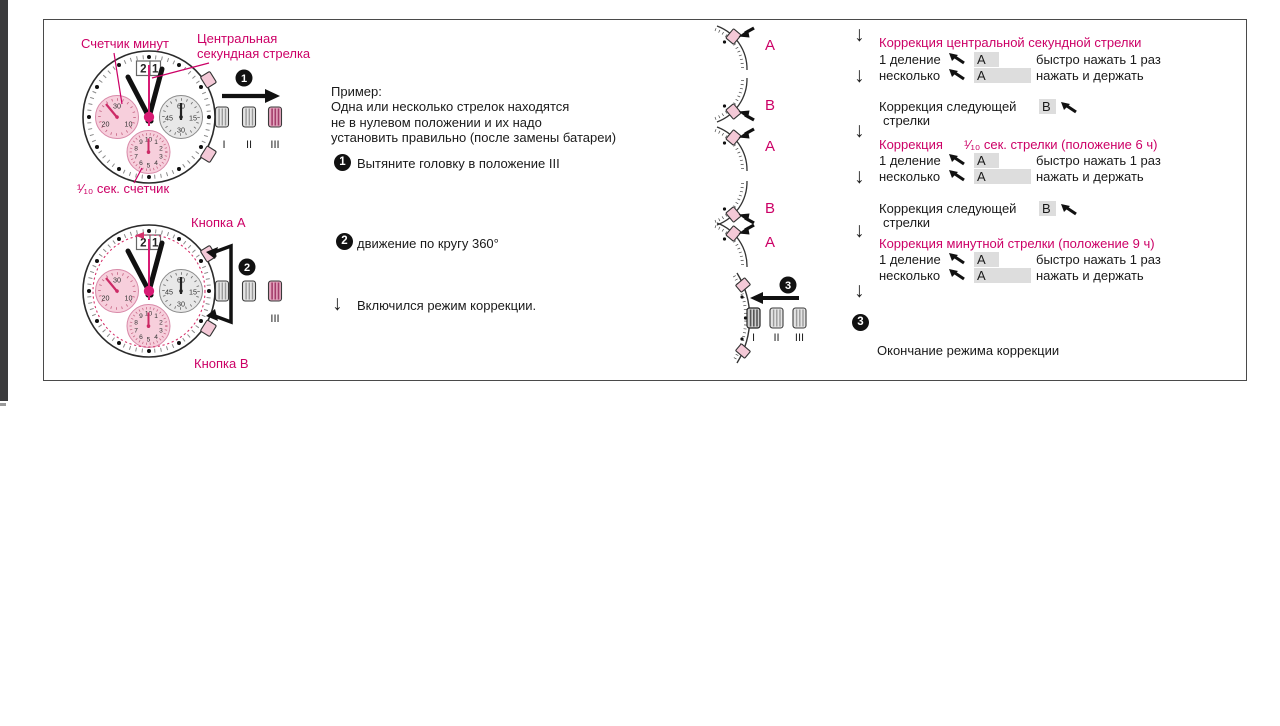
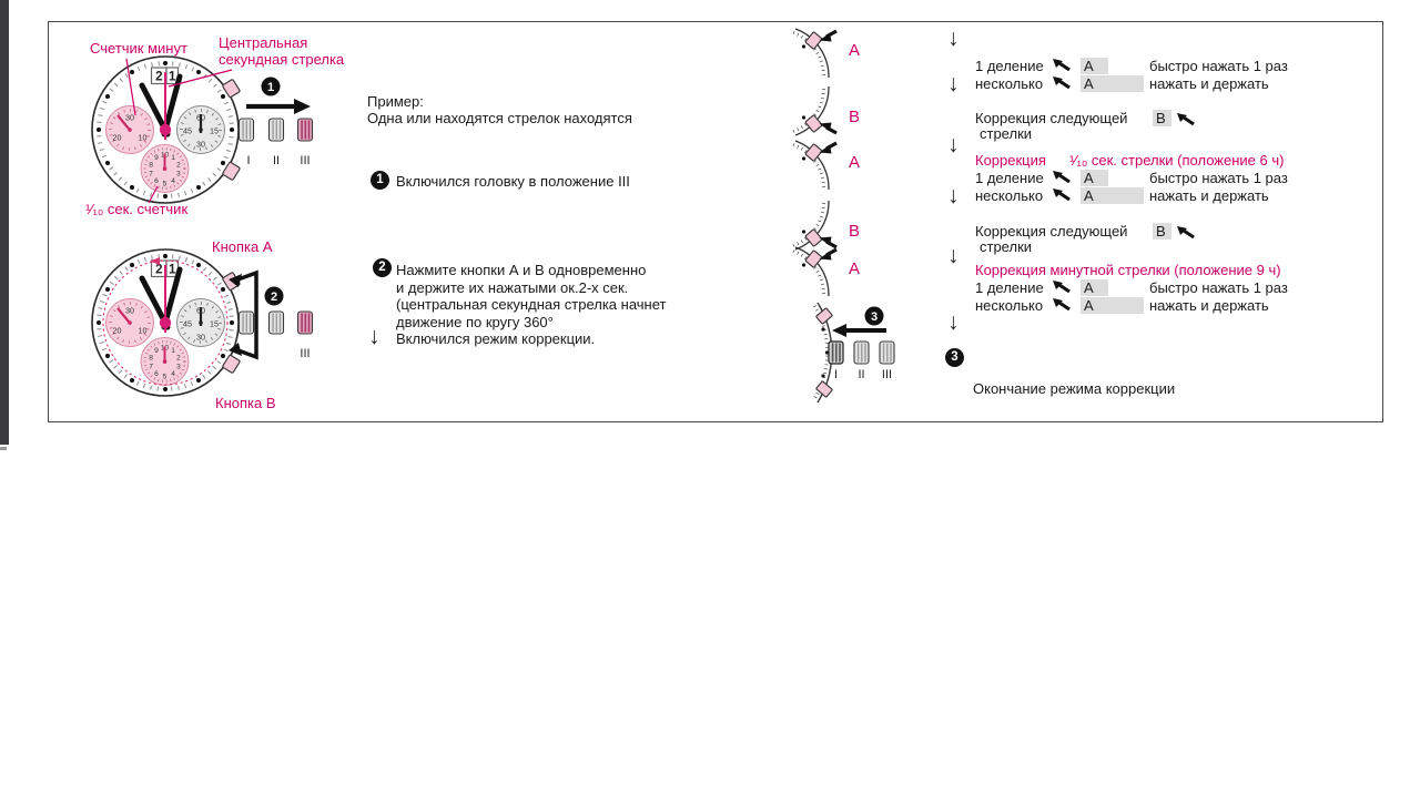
  I
  II
  III
  1
  Счетчик минут
  Центральная
  секундная стрелка
  ¹⁄₁₀ сек. счетчик
  III
  2
  Кнопка А
  Кнопка В
  Пример:
- Одна или несколько стрелок находятся
+ Одна или находятся стрелок находятся
- не в нулевом положении и их надо
- установить правильно (после замены батареи)
  1
- Вытяните головку в положение III
+ Включился головку в положение III
  2
+ Нажмите кнопки А и В одновременно
+ и держите их нажатыми ок.2-х сек.
+ (центральная секундная стрелка начнет
  движение по кругу 360°
  ↓
  Включился режим коррекции.
  A
  B
  A
  B
  A
  I
  II
  III
  3
  ↓
  ↓
  ↓
  ↓
  ↓
  ↓
- Коррекция центральной секундной стрелки
  1 деление
  А
  быстро нажать 1 раз
  несколько
  А
  нажать и держать
  Коррекция следующей
  В
  стрелки
  Коррекция
  ¹⁄₁₀ сек. стрелки (положение 6 ч)
  1 деление
  А
  быстро нажать 1 раз
  несколько
  А
  нажать и держать
  Коррекция следующей
  В
  стрелки
  Коррекция минутной стрелки (положение 9 ч)
  1 деление
  А
  быстро нажать 1 раз
  несколько
  А
  нажать и держать
  3
  Окончание режима коррекции
